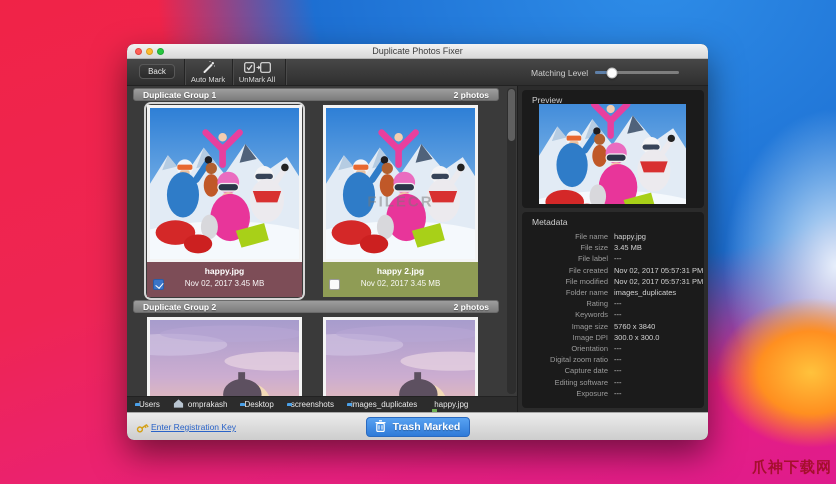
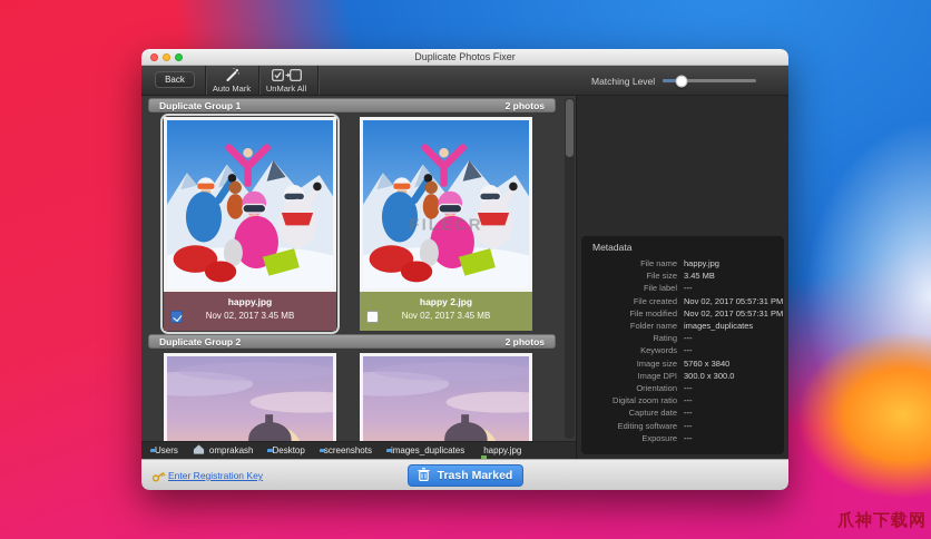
  Duplicate Photos Fixer
  Back
  Auto Mark
  UnMark All
  Matching Level
  Duplicate Group 1
  2 photos
  happy.jpg
  Nov 02, 2017 3.45 MB
  FILECR
  happy 2.jpg
  Nov 02, 2017 3.45 MB
  Duplicate Group 2
  2 photos
  Users
  omprakash
  Desktop
  screenshots
  mages_duplicates
  happy.jpg
- Preview
  Metadata
  File name
  happy.jpg
  File size
  3.45 MB
  File label
  ---
  File created
  Nov 02, 2017 05:57:31 PM
  File modified
  Nov 02, 2017 05:57:31 PM
  Folder name
  images_duplicates
  Rating
  ---
  Keywords
  ---
  Image size
  5760 x 3840
  Image DPI
  300.0 x 300.0
  Orientation
  ---
  Digital zoom ratio
  ---
  Capture date
  ---
  Editing software
  ---
  Exposure
  ---
  Enter Registration Key
  Trash Marked
  爪神下载网
